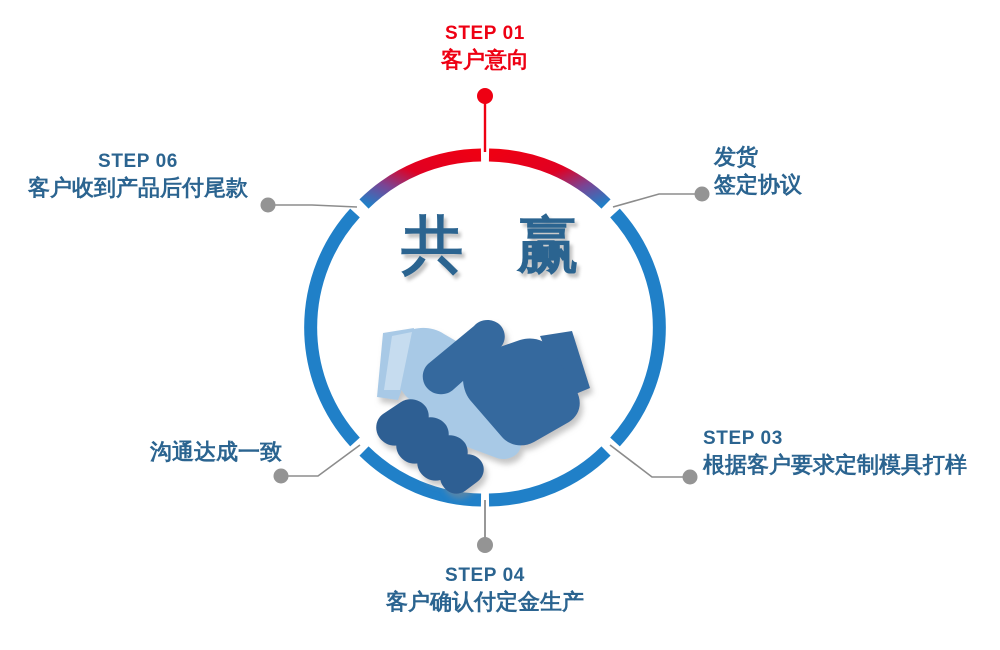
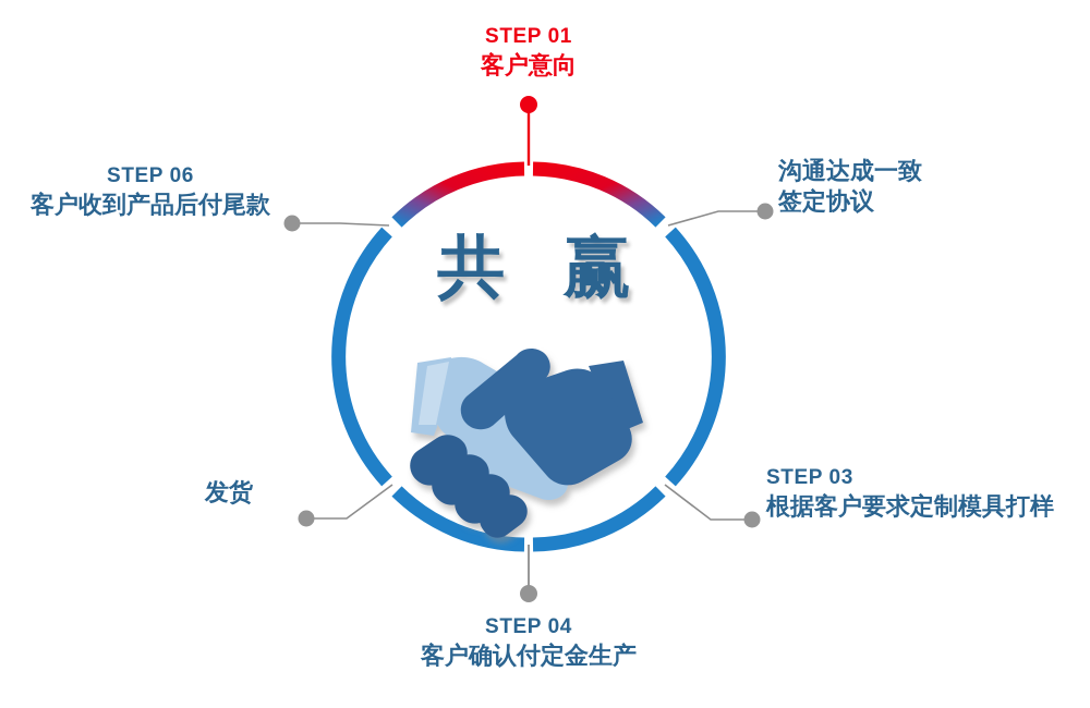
  共 赢
  STEP 01
  客户意向
- 发货
+ 沟通达成一致
  签定协议
  STEP 03
  根据客户要求定制模具打样
  STEP 04
  客户确认付定金生产
- 沟通达成一致
+ 发货
  STEP 06
  客户收到产品后付尾款
